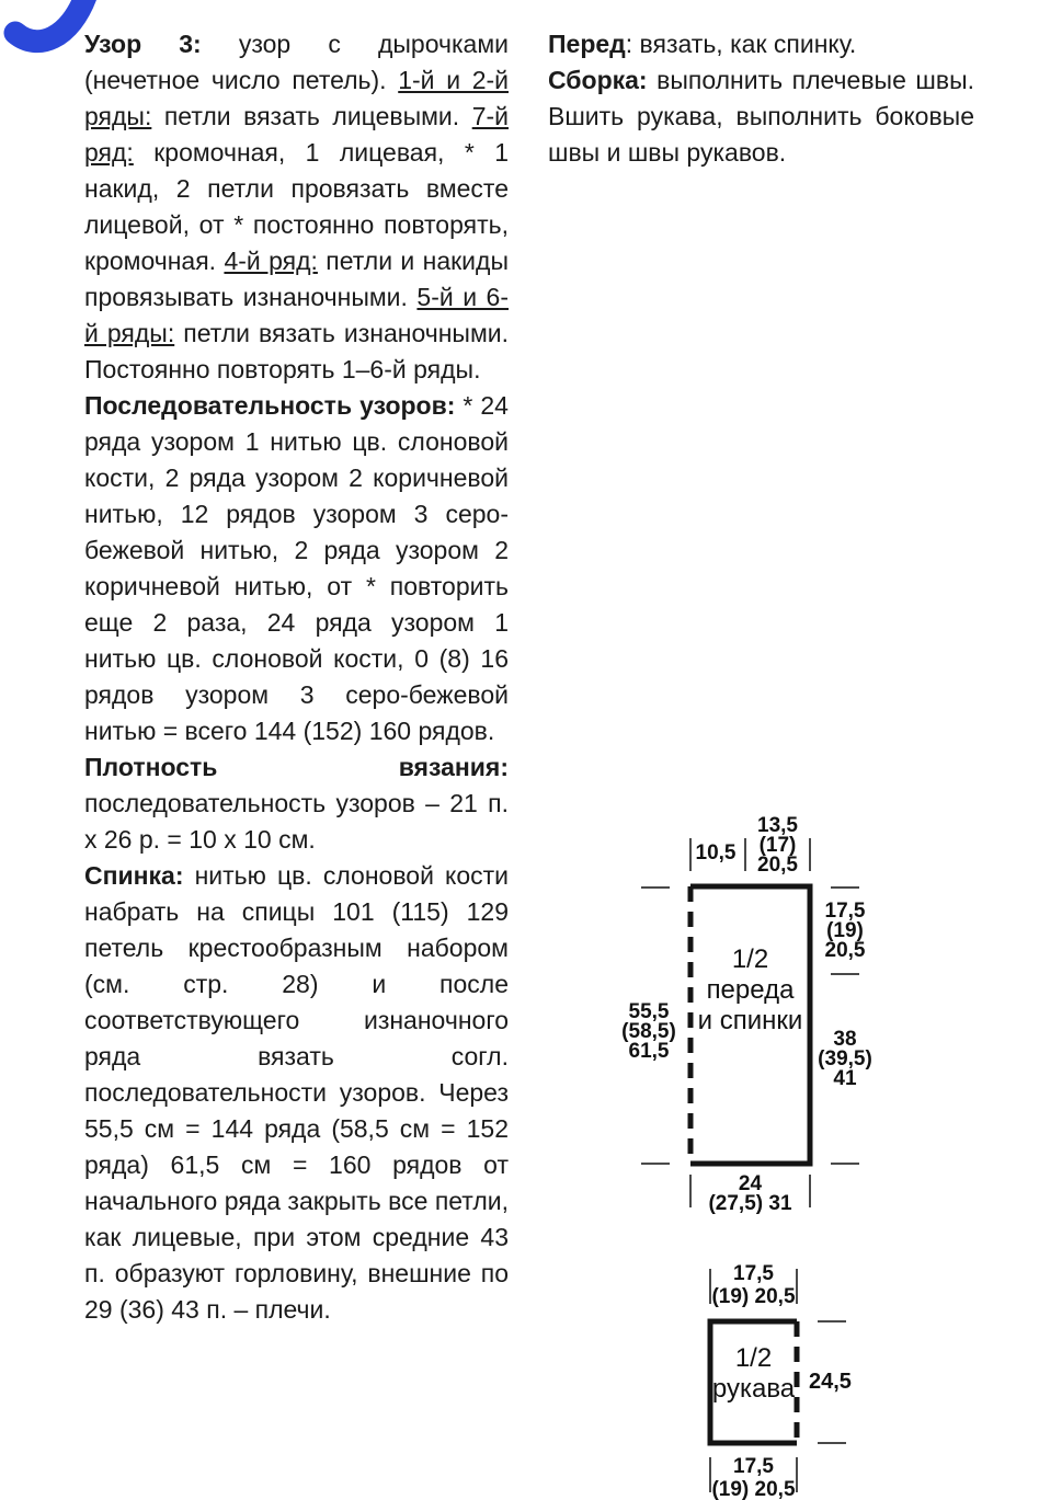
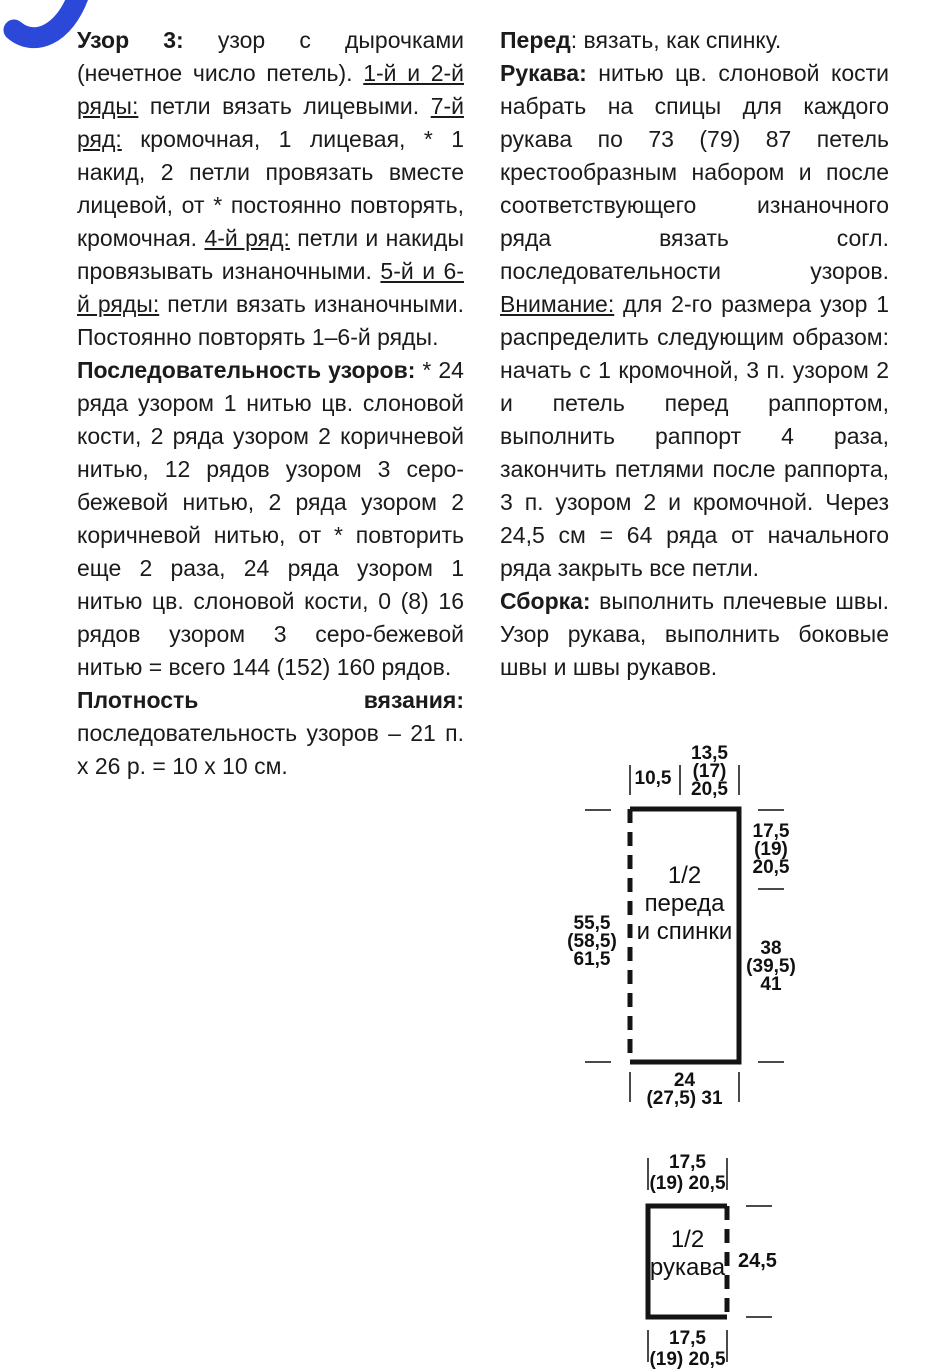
  Узор 3: узор с дырочками (нечетное число петель). 1-й и 2-й ряды: петли вязать лицевыми. 7-й ряд: кромочная, 1 лицевая, * 1 накид, 2 петли провязать вместе лицевой, от * постоянно повторять, кромочная. 4-й ряд: петли и накиды провязывать изнаночными. 5-й и 6-й ряды: петли вязать изнаночными. Постоянно повторять 1–6-й ряды.
  Последовательность узоров: * 24 ряда узором 1 нитью цв. слоновой кости, 2 ряда узором 2 коричневой нитью, 12 рядов узором 3 серо-бежевой нитью, 2 ряда узором 2 коричневой нитью, от * повторить еще 2 раза, 24 ряда узором 1 нитью цв. слоновой кости, 0 (8) 16 рядов узором 3 серо-бежевой нитью = всего 144 (152) 160 рядов.
  Плотность вязания: последовательность узоров – 21 п. х 26 р. = 10 х 10 см.
- Спинка: нитью цв. слоновой кости набрать на спицы 101 (115) 129 петель крестообразным набором (см. стр. 28) и после соответствующего изнаночного ряда вязать согл. последовательности узоров. Через 55,5 см = 144 ряда (58,5 см = 152 ряда) 61,5 см = 160 рядов от начального ряда закрыть все петли, как лицевые, при этом средние 43 п. образуют горловину, внешние по 29 (36) 43 п. – плечи.
  Перед: вязать, как спинку.
+ Рукава: нитью цв. слоновой кости набрать на спицы для каждого рукава по 73 (79) 87 петель крестообразным набором и после соответствующего изнаночного ряда вязать согл. последовательности узоров. Внимание: для 2-го размера узор 1 распределить следующим образом: начать с 1 кромочной, 3 п. узором 2 и петель перед раппортом, выполнить раппорт 4 раза, закончить петлями после раппорта, 3 п. узором 2 и кромочной. Через 24,5 см = 64 ряда от начального ряда закрыть все петли.
- Сборка: выполнить плечевые швы. Вшить рукава, выполнить боковые швы и швы рукавов.
+ Сборка: выполнить плечевые швы. Узор рукава, выполнить боковые швы и швы рукавов.
  10,5
  13,5
  (17)
  20,5
  55,5
  (58,5)
  61,5
  1/2
  переда
  и спинки
  17,5
  (19)
  20,5
  38
  (39,5)
  41
  24
  (27,5) 31
  17,5
  (19) 20,5
  1/2
  рукава
  24,5
  17,5
  (19) 20,5
